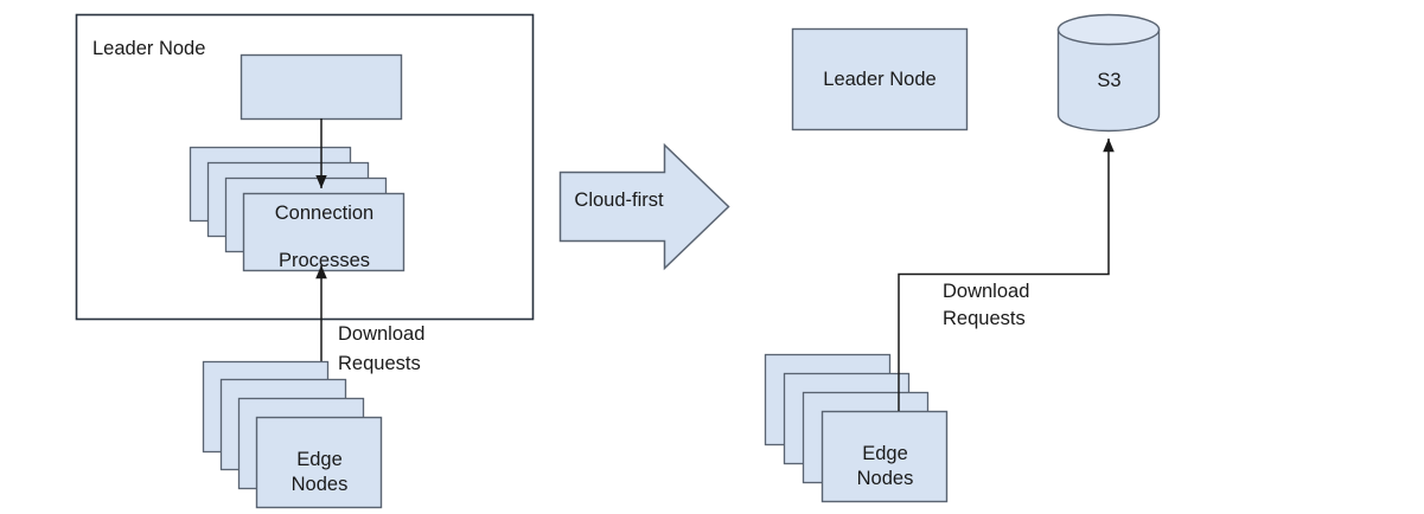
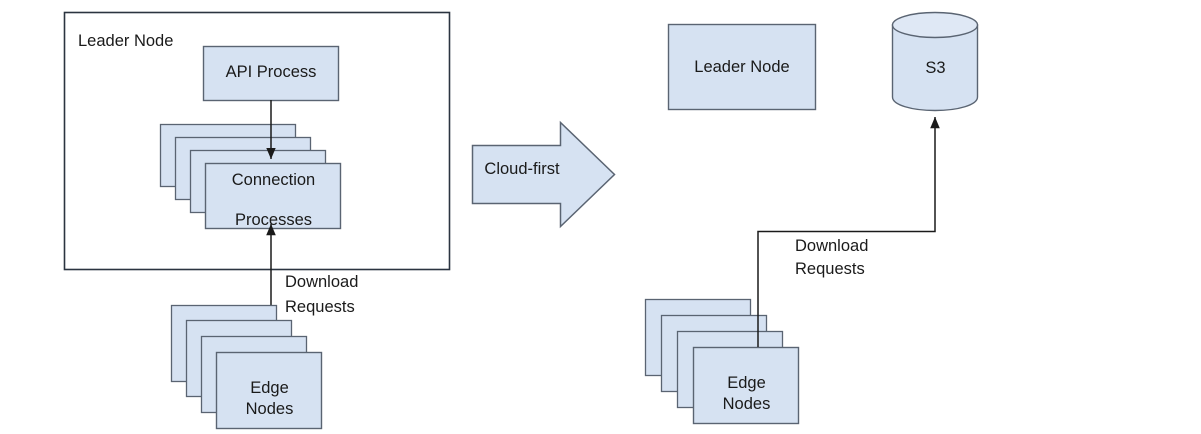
  Leader Node
+ API Process
  Connection
  Processes
  Download
  Requests
  Edge
  Nodes
  Cloud-first
  Leader Node
  S3
  Download
  Requests
  Edge
  Nodes
